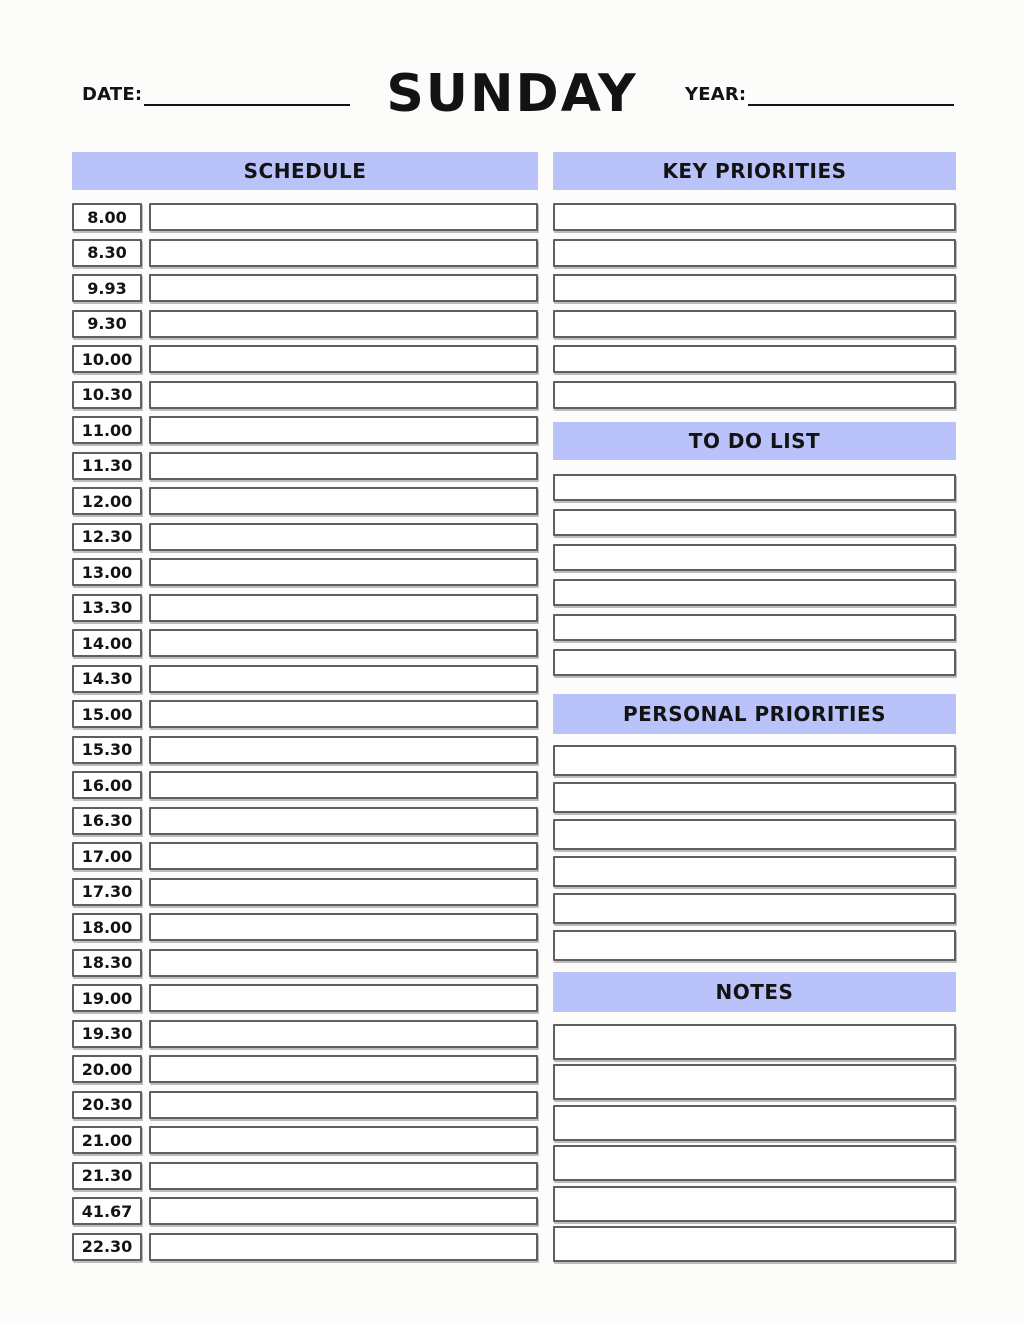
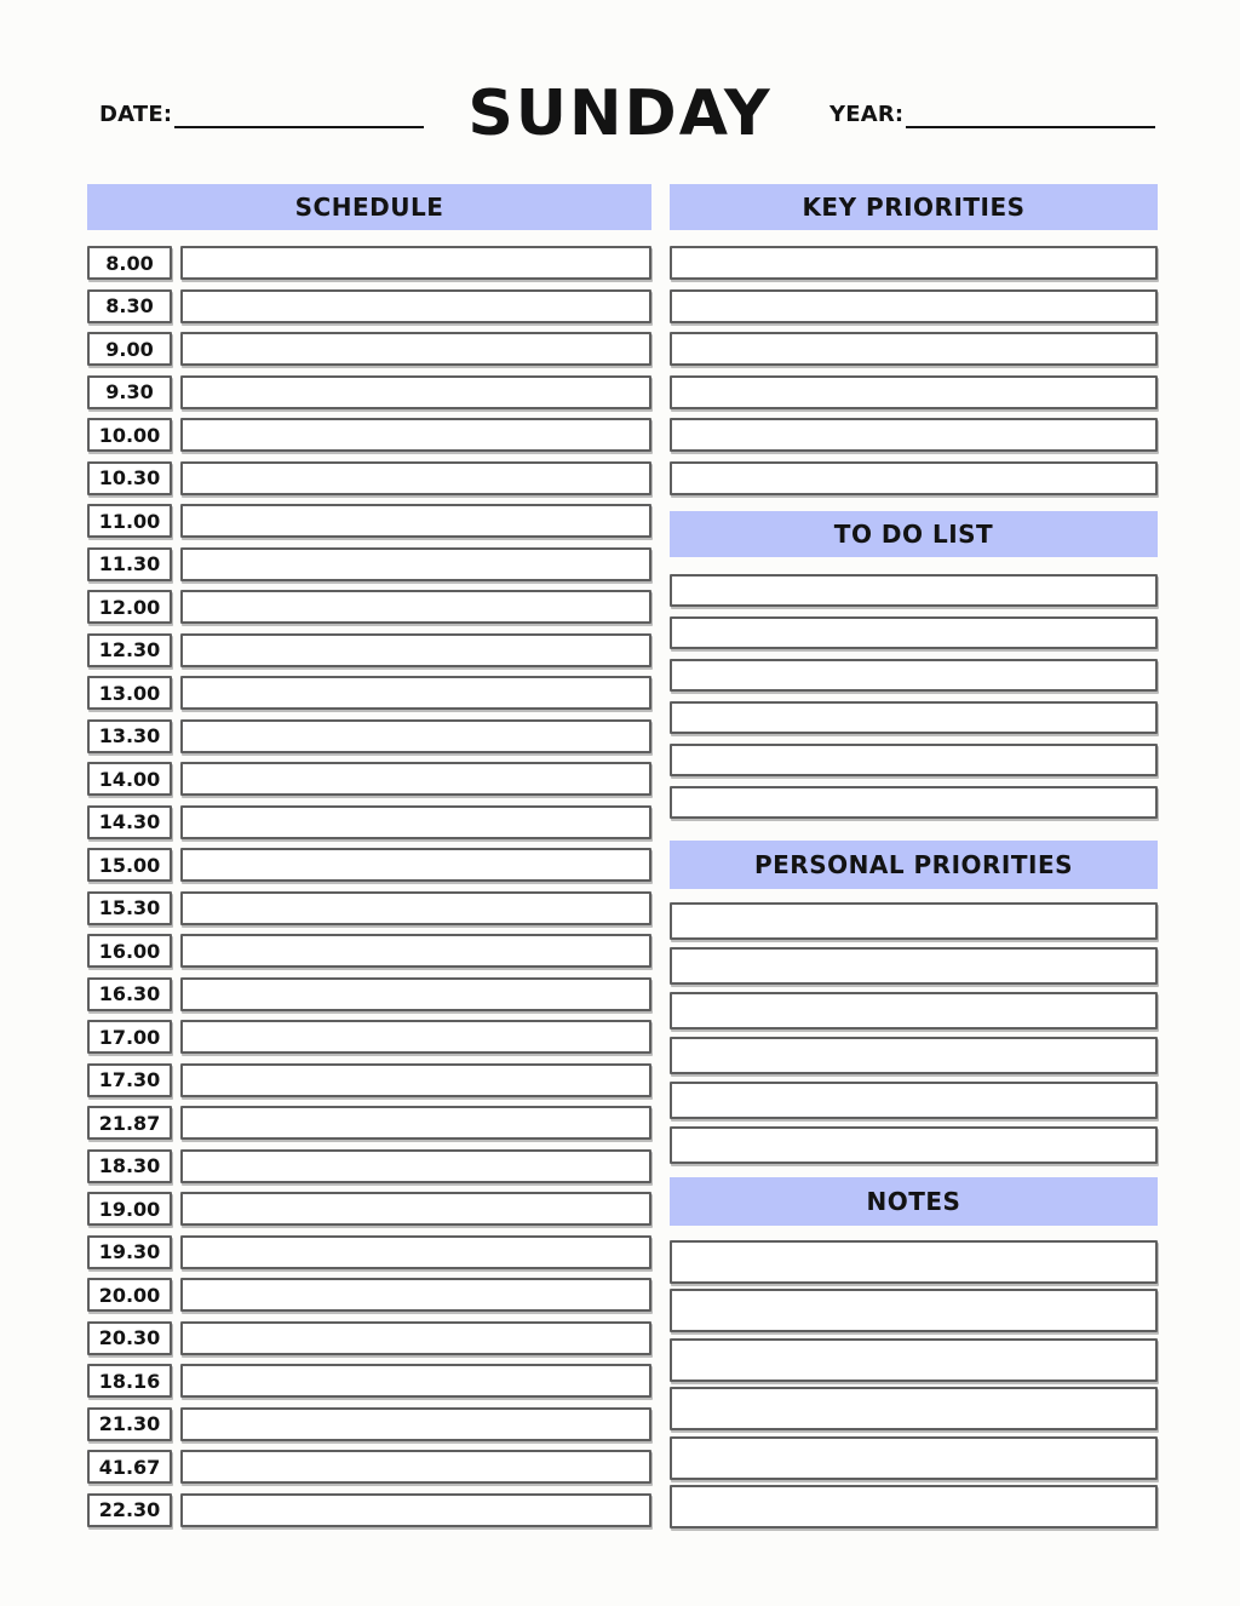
  DATE:
  SUNDAY
  YEAR:
  SCHEDULE
  8.00
  8.30
- 9.93
+ 9.00
  9.30
  10.00
  10.30
  11.00
  11.30
  12.00
  12.30
  13.00
  13.30
  14.00
  14.30
  15.00
  15.30
  16.00
  16.30
  17.00
  17.30
- 18.00
+ 21.87
  18.30
  19.00
  19.30
  20.00
  20.30
- 21.00
+ 18.16
  21.30
  41.67
  22.30
  KEY PRIORITIES
  TO DO LIST
  PERSONAL PRIORITIES
  NOTES
